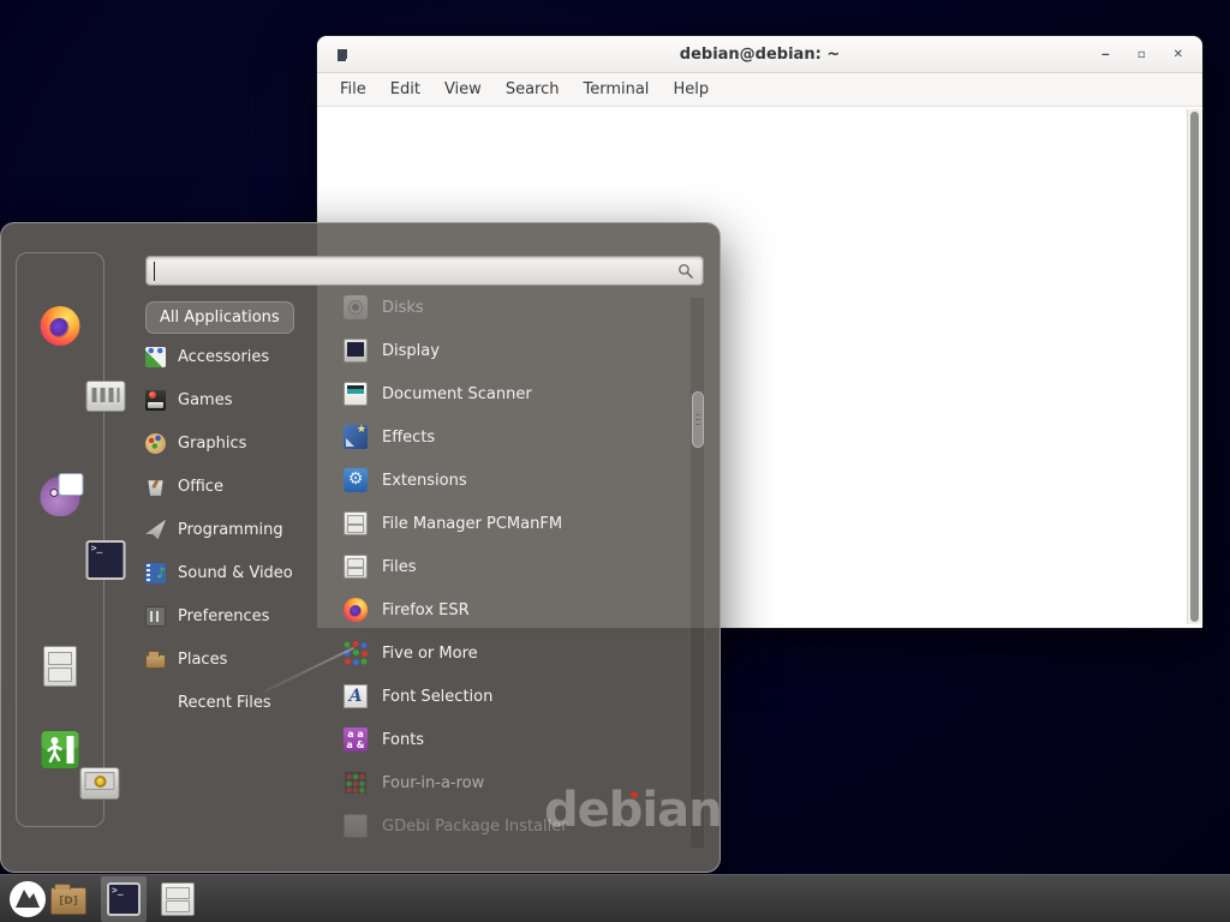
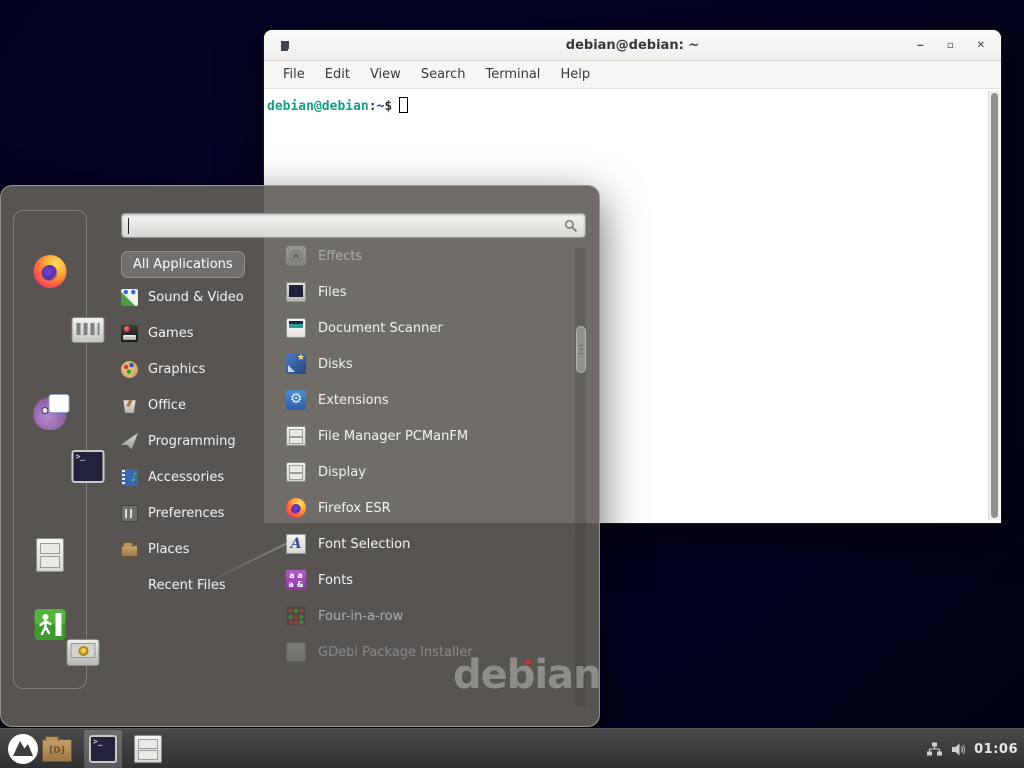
  debian@debian: ~
  ‒
  ▫
  ✕
  File
  Edit
  View
  Search
  Terminal
  Help
+ debian@debian:~$
  All Applications
- Accessories
+ Sound & Video
  Games
  Graphics
  Office
  Programming
- Sound & Video
+ Accessories
  Preferences
  Places
  Recent Files
- Disks
+ Effects
- Display
+ Files
  Document Scanner
- Effects
+ Disks
  Extensions
  File Manager PCManFM
- Files
+ Display
  Firefox ESR
- Five or More
  Font Selection
  Fonts
  Four-in-a-row
  GDebi Package Installer
  debian
  [D]
+ 01:06
